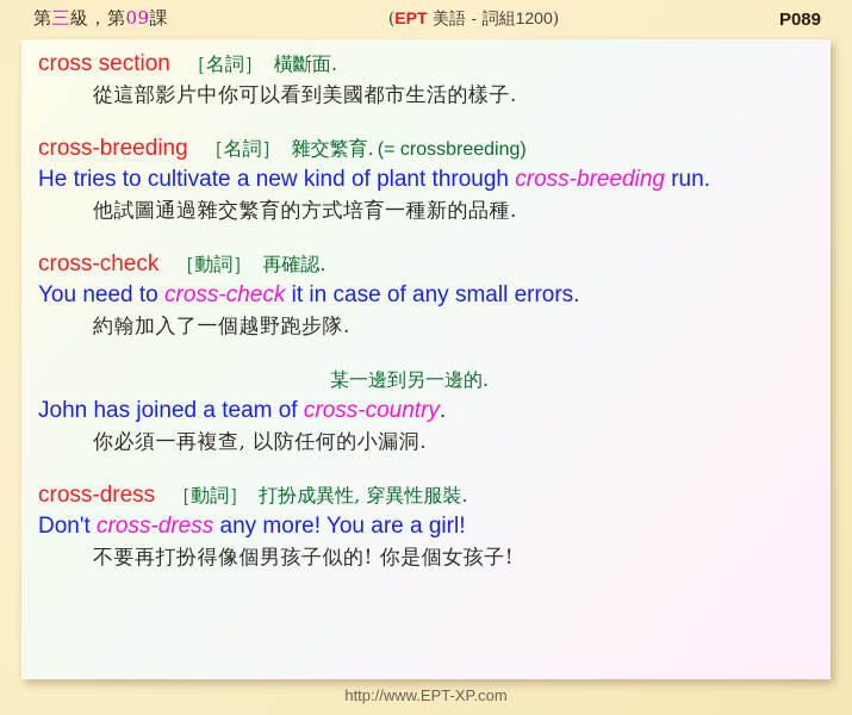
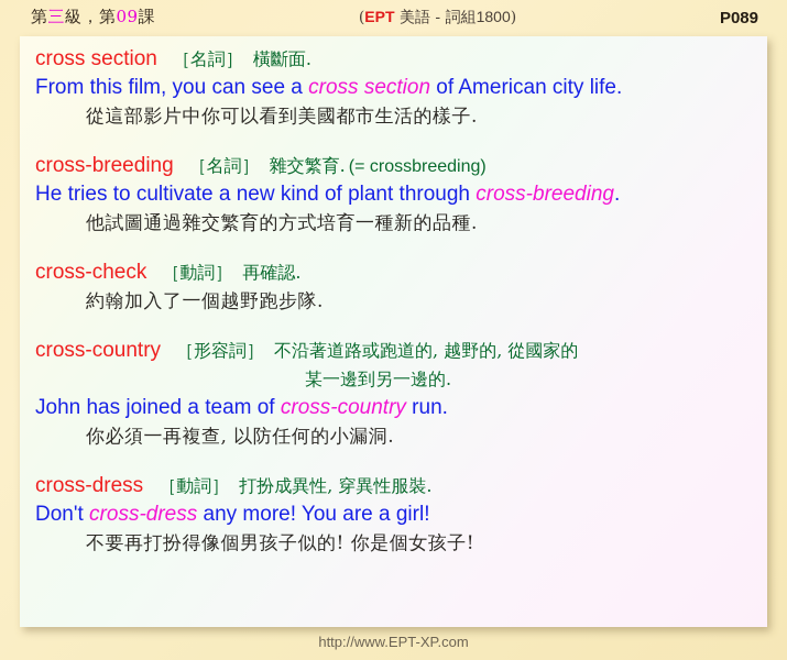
  第三級，第09課
- (EPT 美語 - 詞組1200)
+ (EPT 美語 - 詞組1800)
  P089
  cross section ［名詞］ 橫斷面.
+ From this film, you can see a cross section of American city life.
  從這部影片中你可以看到美國都市生活的樣子.
  cross-breeding ［名詞］ 雜交繁育. (= crossbreeding)
- He tries to cultivate a new kind of plant through cross-breeding run.
+ He tries to cultivate a new kind of plant through cross-breeding.
  他試圖通過雜交繁育的方式培育一種新的品種.
  cross-check ［動詞］ 再確認.
- You need to cross-check it in case of any small errors.
  約翰加入了一個越野跑步隊.
+ cross-country ［形容詞］ 不沿著道路或跑道的, 越野的, 從國家的
  某一邊到另一邊的.
- John has joined a team of cross-country.
+ John has joined a team of cross-country run.
  你必須一再複查, 以防任何的小漏洞.
  cross-dress ［動詞］ 打扮成異性, 穿異性服裝.
  Don't cross-dress any more! You are a girl!
  不要再打扮得像個男孩子似的! 你是個女孩子!
  http://www.EPT-XP.com
